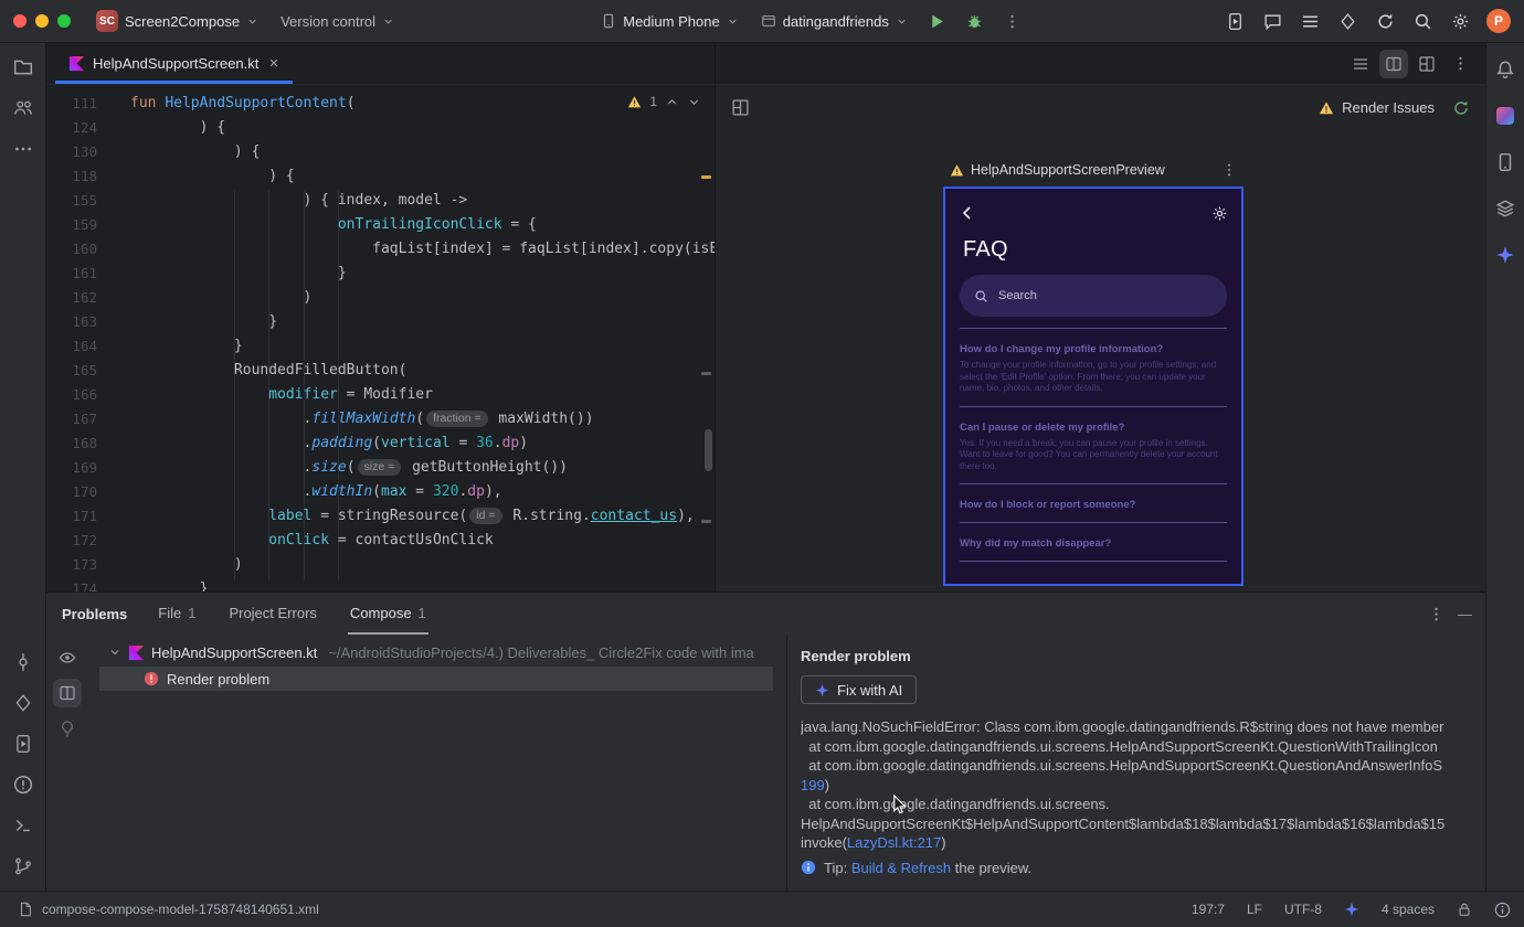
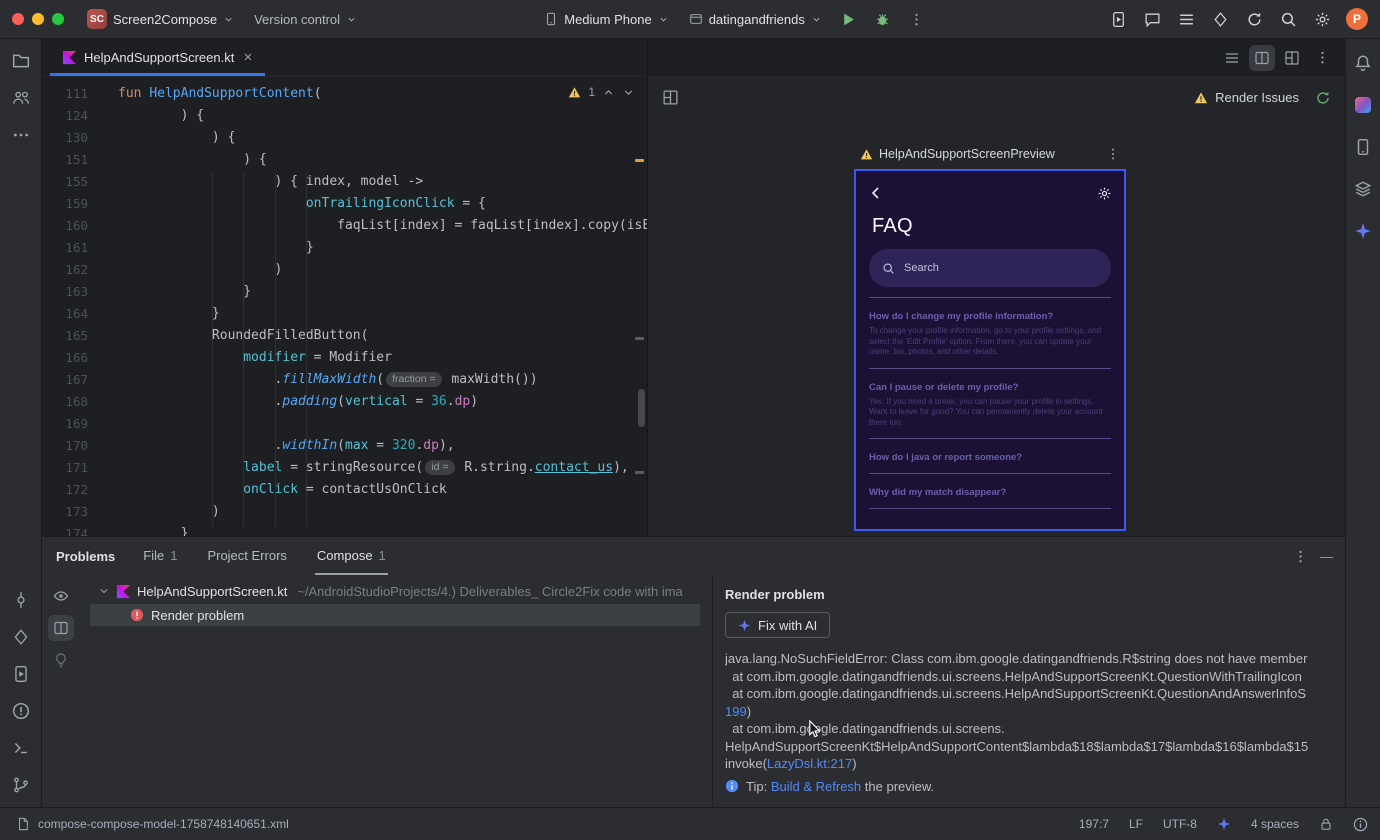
  SC
  Screen2Compose
  Version control
  Medium Phone
  datingandfriends
  P
  HelpAndSupportScreen.kt
  ✕
  111
  fun HelpAndSupportContent(
  124
  ) {
  130
  ) {
- 118
+ 151
  ) {
  155
  ) { index, model ->
  159
  onTrailingIconClick = {
  160
  faqList[index] = faqList[index].copy(isE
  161
  }
  162
  )
  163
  }
  164
  }
  165
  RoundedFilledButton(
  166
  modifier = Modifier
  167
  .fillMaxWidth( fraction = maxWidth())
  168
  .padding(vertical = 36.dp)
  169
- .size( size = getButtonHeight())
  170
  .widthIn(max = 320.dp),
  171
  label = stringResource( id = R.string.contact_us),
  172
  onClick = contactUsOnClick
  173
  )
  174
  }
  1
  Render Issues
  HelpAndSupportScreenPreview
  FAQ
  Search
  How do I change my profile information?
  To change your profile information, go to your profile settings, and select the 'Edit Profile' option. From there, you can update your name, bio, photos, and other details.
  Can I pause or delete my profile?
  Yes. If you need a break, you can pause your profile in settings. Want to leave for good? You can permanently delete your account there too.
- How do I block or report someone?
+ How do I java or report someone?
  Why did my match disappear?
  Problems
  File
  1
  Project Errors
  Compose
  1
  —
  HelpAndSupportScreen.kt
  ~/AndroidStudioProjects/4.) Deliverables_ Circle2Fix code with ima
  Render problem
  Render problem
  Fix with AI
  java.lang.NoSuchFieldError: Class com.ibm.google.datingandfriends.R$string does not have member
  at com.ibm.google.datingandfriends.ui.screens.HelpAndSupportScreenKt.QuestionWithTrailingIcon
  at com.ibm.google.datingandfriends.ui.screens.HelpAndSupportScreenKt.QuestionAndAnswerInfoS
  199)
  at com.ibm.ggle.datingandfriends.ui.screens.
  HelpAndSupportScreenKt$HelpAndSupportContent$lambda$18$lambda$17$lambda$16$lambda$15
  invoke(LazyDsl.kt:217)
  Tip: Build & Refresh the preview.
  compose-compose-model-1758748140651.xml
  197:7
  LF
  UTF-8
  4 spaces
